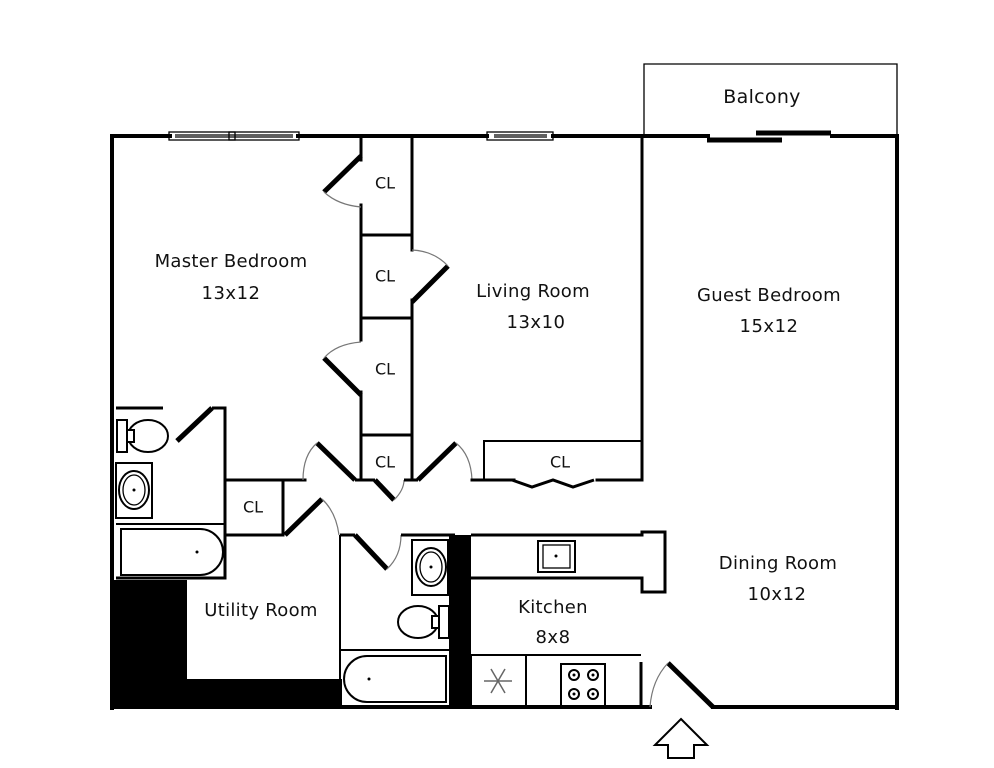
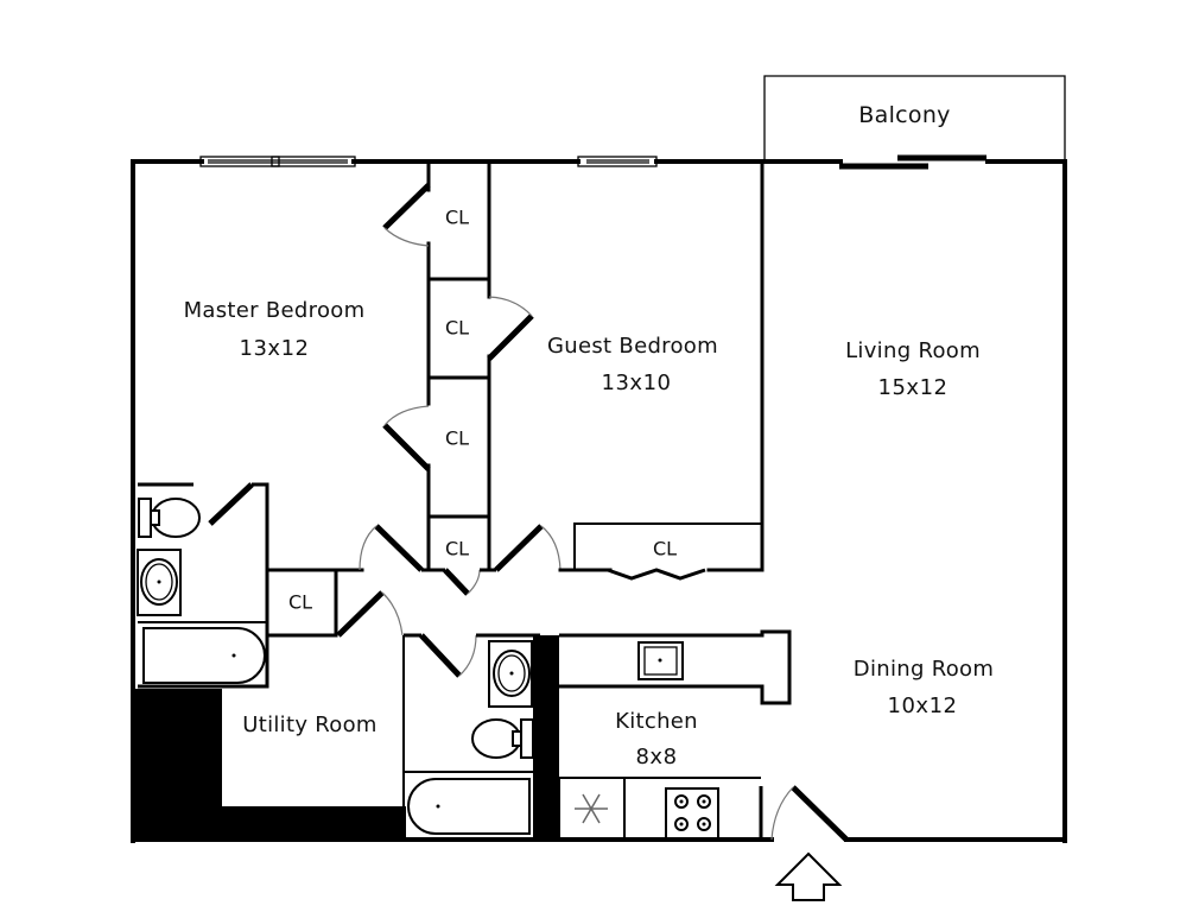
  Balcony
  Master Bedroom
  13x12
- Living Room
+ Guest Bedroom
  13x10
- Guest Bedroom
+ Living Room
  15x12
  Dining Room
  10x12
  Kitchen
  8x8
  Utility Room
  CL
  CL
  CL
  CL
  CL
  CL
